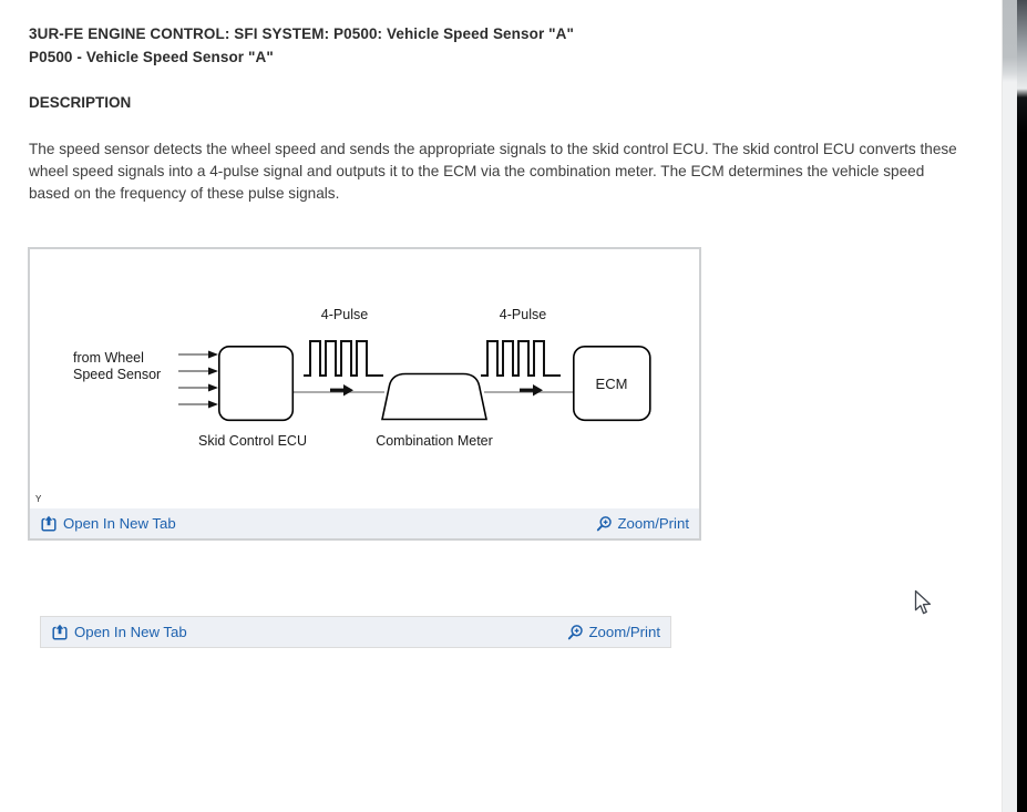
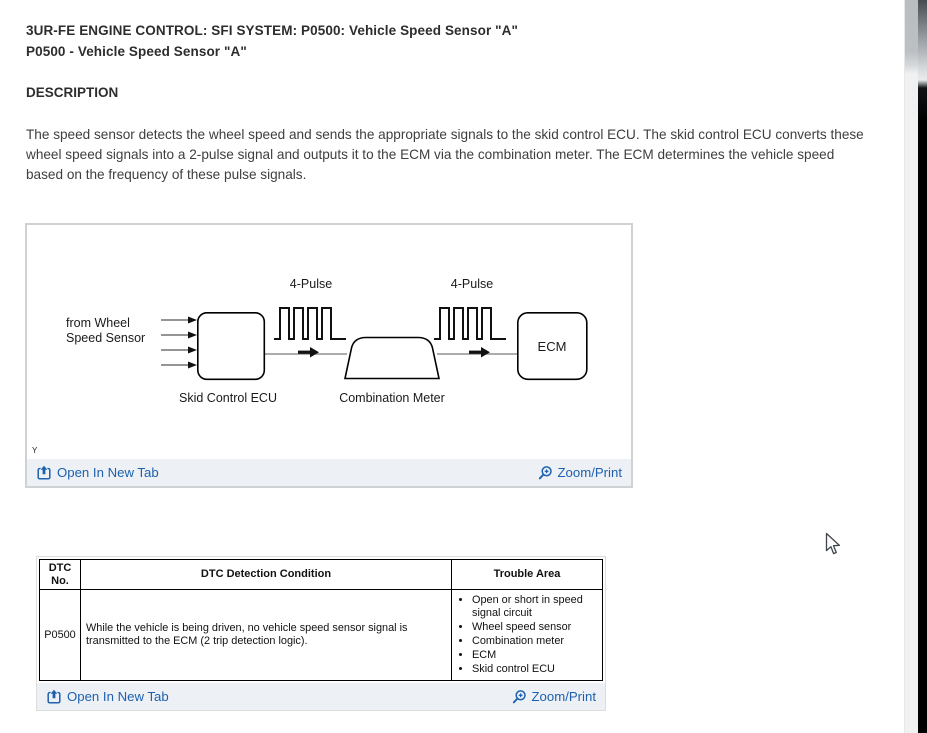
  3UR-FE ENGINE CONTROL: SFI SYSTEM: P0500: Vehicle Speed Sensor "A"
  P0500 - Vehicle Speed Sensor "A"
  DESCRIPTION
- The speed sensor detects the wheel speed and sends the appropriate signals to the skid control ECU. The skid control ECU converts these wheel speed signals into a 4-pulse signal and outputs it to the ECM via the combination meter. The ECM determines the vehicle speed based on the frequency of these pulse signals.
+ The speed sensor detects the wheel speed and sends the appropriate signals to the skid control ECU. The skid control ECU converts these wheel speed signals into a 2-pulse signal and outputs it to the ECM via the combination meter. The ECM determines the vehicle speed based on the frequency of these pulse signals.
  4-Pulse
  4-Pulse
  from Wheel
  Speed Sensor
  ECM
  Skid Control ECU
  Combination Meter
  Y
  Open In New Tab
  Zoom/Print
+ DTC No.	DTC Detection Condition	Trouble Area
+ P0500	While the vehicle is being driven, no vehicle speed sensor signal is transmitted to the ECM (2 trip detection logic).	Open or short in speed signal circuit Wheel speed sensor Combination meter ECM Skid control ECU
  Open In New Tab
  Zoom/Print
